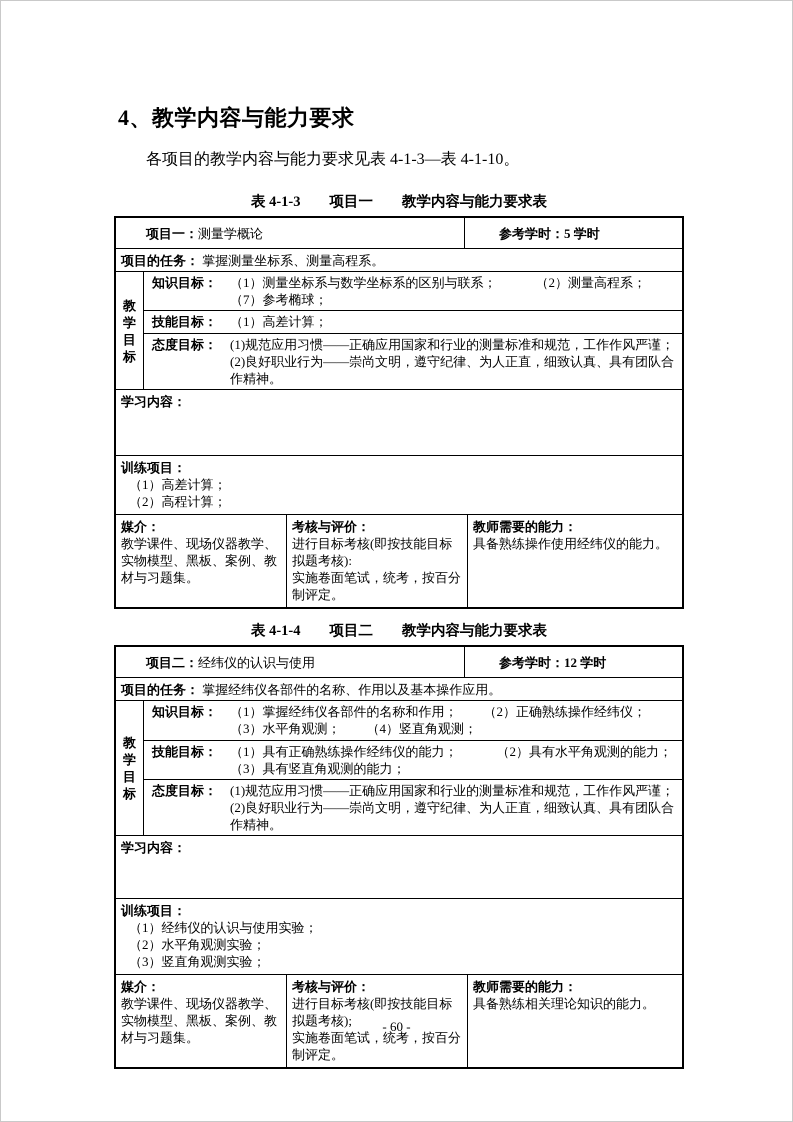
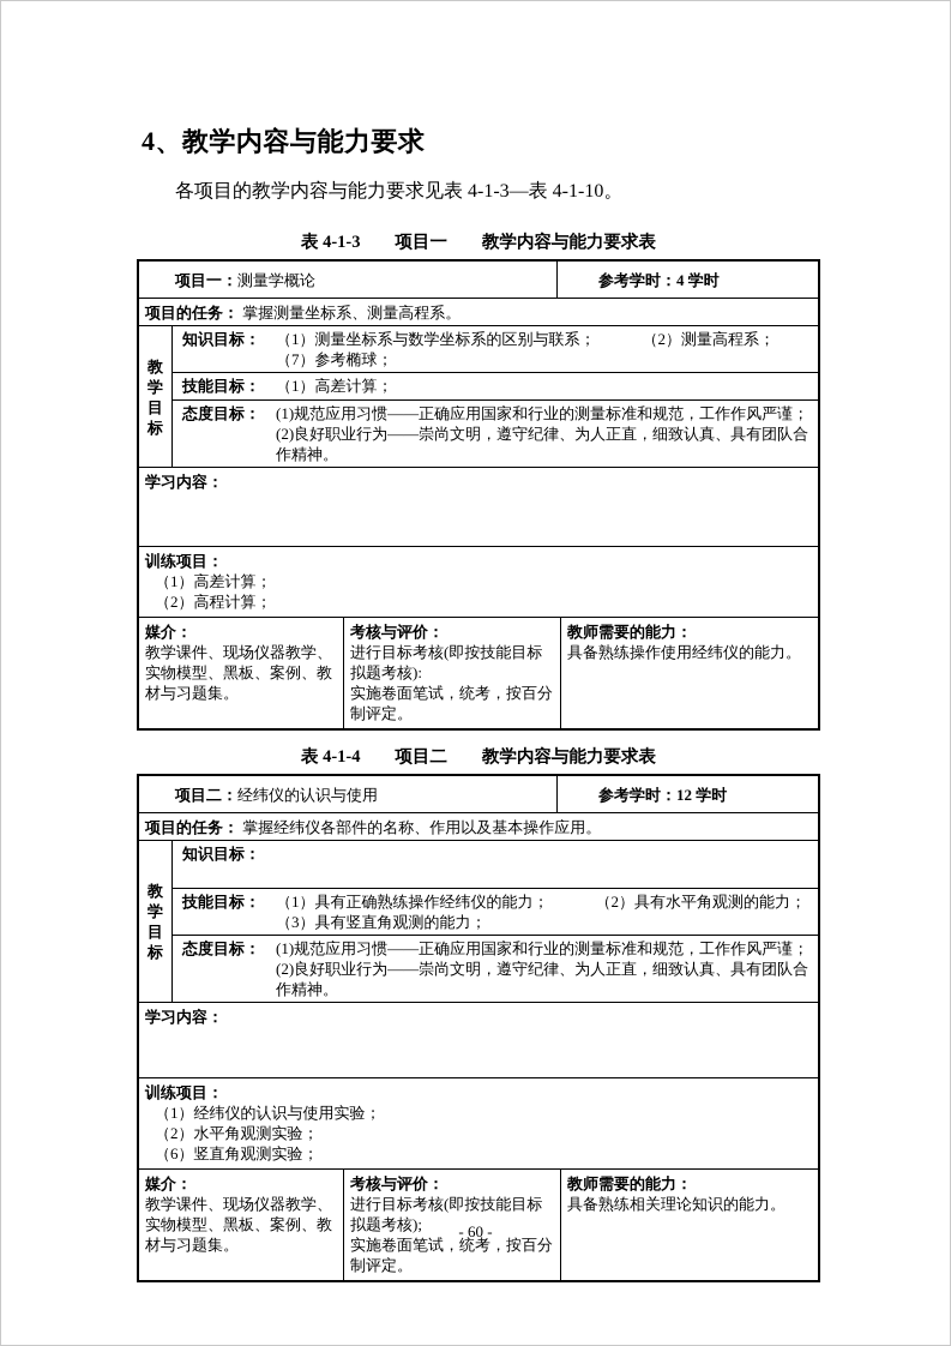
  4、教学内容与能力要求
  各项目的教学内容与能力要求见表 4-1-3—表 4-1-10。
  表 4-1-3 项目一 教学内容与能力要求表
  项目一：
  测量学概论
  参考学时：
- 5 学时
+ 4 学时
  项目的任务： 掌握测量坐标系、测量高程系。
  教学目标
  知识目标：
  （1）测量坐标系与数学坐标系的区别与联系； （2）测量高程系；
  （7）参考椭球；
  技能目标：
  （1）高差计算；
  态度目标：
  (1)规范应用习惯——正确应用国家和行业的测量标准和规范，工作作风严谨；
  (2)良好职业行为——崇尚文明，遵守纪律、为人正直，细致认真、具有团队合作精神。
  学习内容：
  训练项目：
  （1）高差计算；
  （2）高程计算；
  媒介：
  教学课件、现场仪器教学、实物模型、黑板、案例、教材与习题集。
  考核与评价：
  进行目标考核(即按技能目标拟题考核):
  实施卷面笔试，统考，按百分制评定。
  教师需要的能力：
  具备熟练操作使用经纬仪的能力。
  表 4-1-4 项目二 教学内容与能力要求表
  项目二：
  经纬仪的认识与使用
  参考学时：
  12 学时
  项目的任务： 掌握经纬仪各部件的名称、作用以及基本操作应用。
  教学目标
  知识目标：
- （1）掌握经纬仪各部件的名称和作用； （2）正确熟练操作经纬仪；
- （3）水平角观测； （4）竖直角观测；
  技能目标：
  （1）具有正确熟练操作经纬仪的能力； （2）具有水平角观测的能力；
  （3）具有竖直角观测的能力；
  态度目标：
  (1)规范应用习惯——正确应用国家和行业的测量标准和规范，工作作风严谨；
  (2)良好职业行为——崇尚文明，遵守纪律、为人正直，细致认真、具有团队合作精神。
  学习内容：
  训练项目：
  （1）经纬仪的认识与使用实验；
  （2）水平角观测实验；
- （3）竖直角观测实验；
+ （6）竖直角观测实验；
  媒介：
  教学课件、现场仪器教学、实物模型、黑板、案例、教材与习题集。
  考核与评价：
  进行目标考核(即按技能目标拟题考核);
  实施卷面笔试，统考，按百分制评定。
  教师需要的能力：
  具备熟练相关理论知识的能力。
  - 60 -
